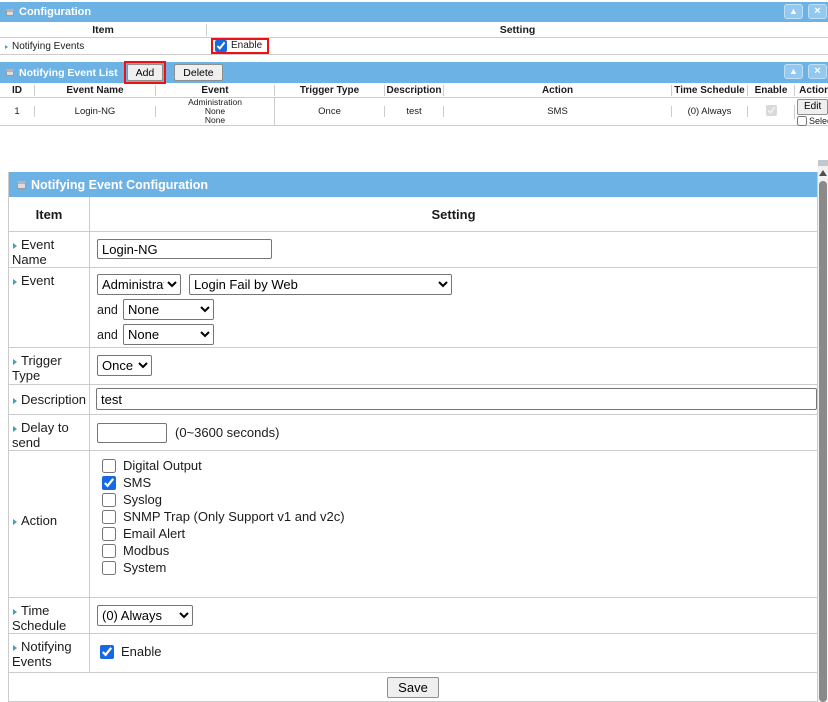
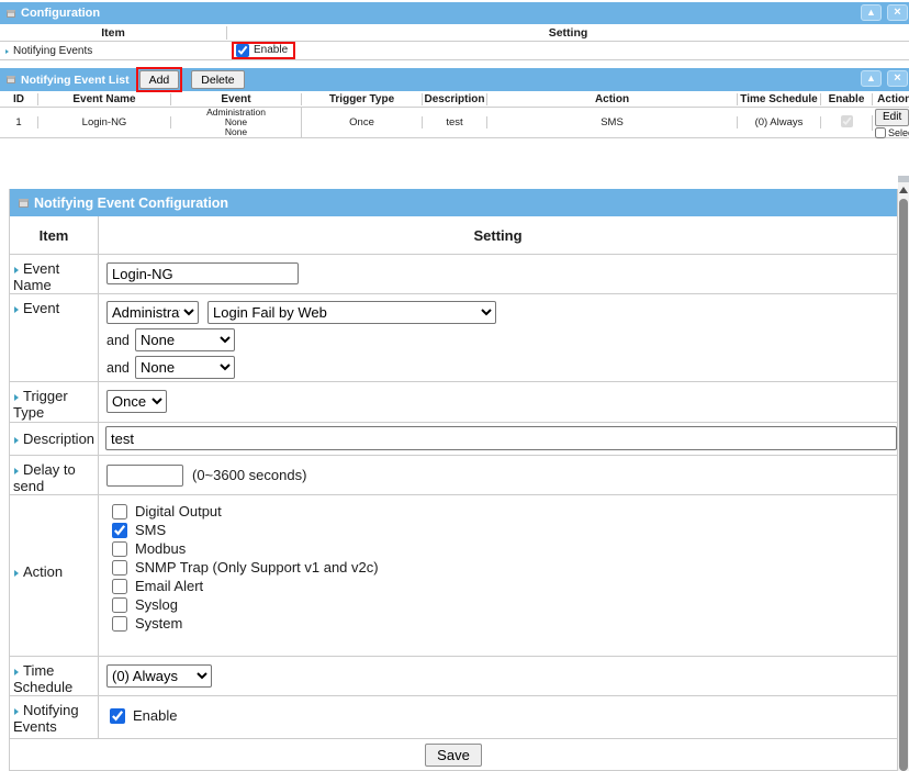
  Configuration
  ▲
  ×
  Item
  Setting
  Notifying Events
  Enable
  Notifying Event List
  Add
  Delete
  ▲
  ×
  ID
  Event Name
  Event
  Trigger Type
  Description
  Action
  Time Schedule
  Enable
  Action
  1
  Login-NG
  Administration
  None
  None
  Once
  test
  SMS
  (0) Always
  Edit
  Notifying Event Configuration
  Item
  Setting
  Event Name
  Login-NG
  Event
  Administra
  Login Fail by Web
  and
  None
  and
  None
  Trigger Type
  Once
  Description
  test
  Delay to send
  (0~3600 seconds)
  Action
  Digital Output
  SMS
- Syslog
+ Modbus
  SNMP Trap (Only Support v1 and v2c)
  Email Alert
- Modbus
+ Syslog
  System
  Time Schedule
  (0) Always
  Notifying Events
  Enable
  Save
